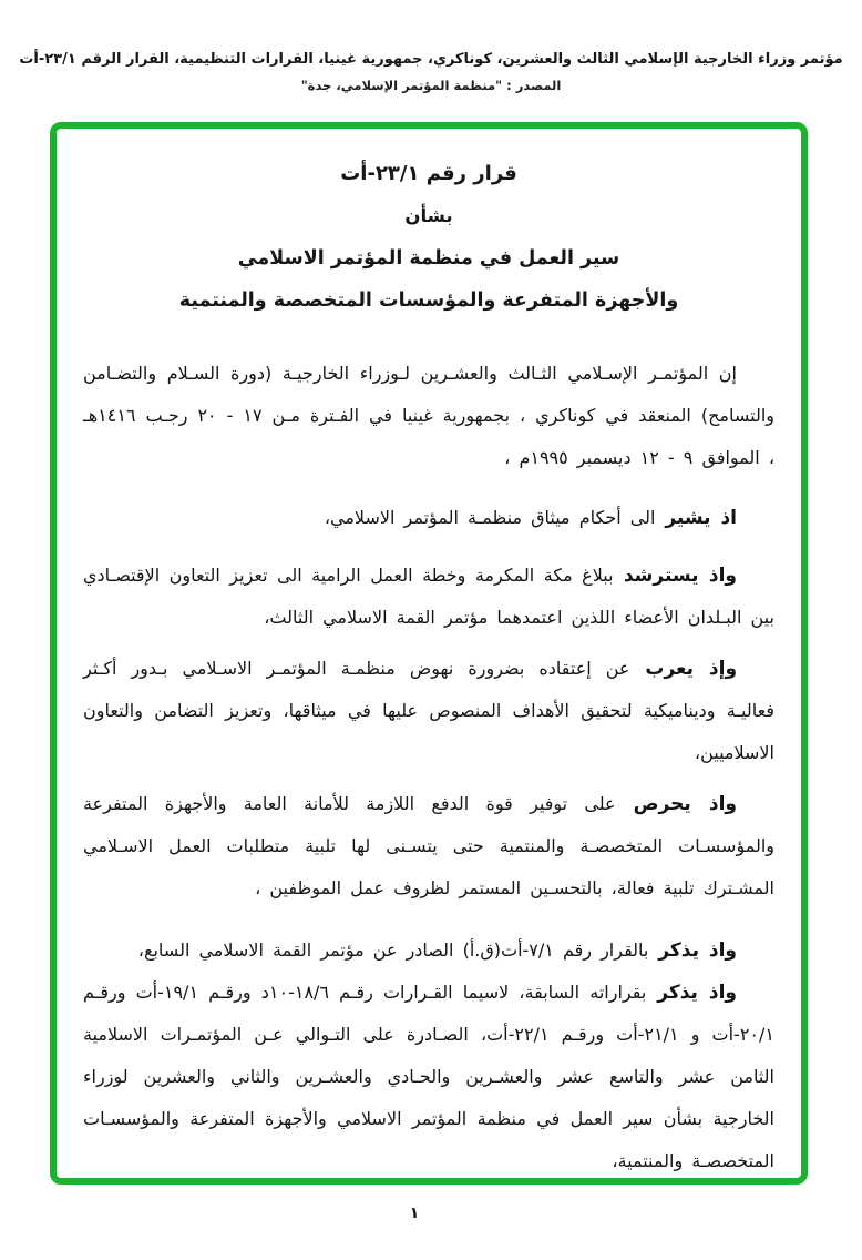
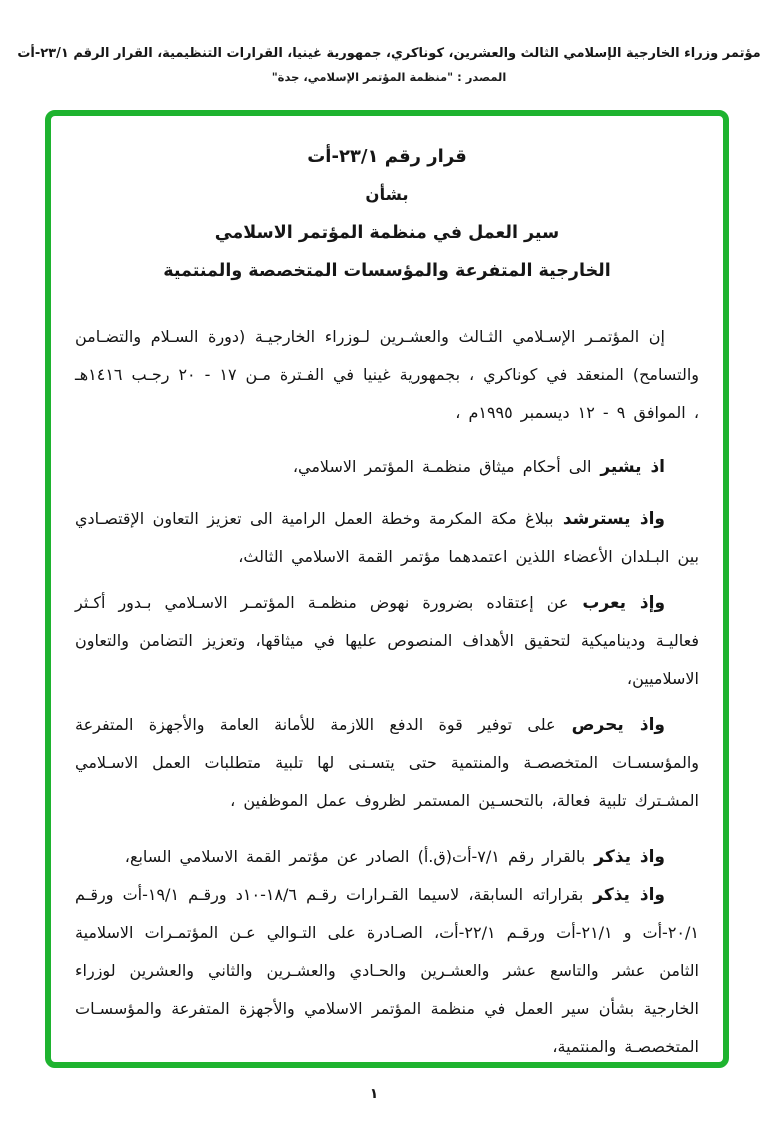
  مؤتمر وزراء الخارجية الإسلامي الثالث والعشرين، كوناكري، جمهورية غينيا، القرارات التنظيمية، القرار الرقم ٢٣/١-أت
  المصدر : "منظمة المؤتمر الإسلامي، جدة"
  قرار رقم ٢٣/١-أت
  بشأن
  سير العمل في منظمة المؤتمر الاسلامي
- والأجهزة المتفرعة والمؤسسات المتخصصة والمنتمية
+ الخارجية المتفرعة والمؤسسات المتخصصة والمنتمية
  إن المؤتمـر الإسـلامي الثـالث والعشـرين لـوزراء الخارجيـة (دورة السـلام والتضـامن والتسامح) المنعقد في كوناكري ، بجمهورية غينيا في الفـترة مـن ١٧ - ٢٠ رجـب ١٤١٦هـ ، الموافق ٩ - ١٢ ديسمبر ١٩٩٥م ،
  اذ يشير الى أحكام ميثاق منظمـة المؤتمر الاسلامي،
  واذ يسترشد ببلاغ مكة المكرمة وخطة العمل الرامية الى تعزيز التعاون الإقتصـادي بين البـلدان الأعضاء اللذين اعتمدهما مؤتمر القمة الاسلامي الثالث،
  وإذ يعرب عن إعتقاده بضرورة نهوض منظمـة المؤتمـر الاسـلامي بـدور أكـثر فعاليـة وديناميكية لتحقيق الأهداف المنصوص عليها في ميثاقها، وتعزيز التضامن والتعاون الاسلاميين،
  واذ يحرص على توفير قوة الدفع اللازمة للأمانة العامة والأجهزة المتفرعة والمؤسسـات المتخصصـة والمنتمية حتى يتسـنى لها تلبية متطلبات العمل الاسـلامي المشـترك تلبية فعالة، بالتحسـين المستمر لظروف عمل الموظفين ،
  واذ يذكر بالقرار رقم ٧/١-أت(ق.أ) الصادر عن مؤتمر القمة الاسلامي السابع،
  واذ يذكر بقراراته السابقة، لاسيما القـرارات رقـم ١٨/٦-١٠د ورقـم ١٩/١-أت ورقـم ٢٠/١-أت و ٢١/١-أت ورقـم ٢٢/١-أت، الصـادرة على التـوالي عـن المؤتمـرات الاسلامية الثامن عشر والتاسع عشر والعشـرين والحـادي والعشـرين والثاني والعشرين لوزراء الخارجية بشأن سير العمل في منظمة المؤتمر الاسلامي والأجهزة المتفرعة والمؤسسـات المتخصصـة والمنتمية،
  ١
